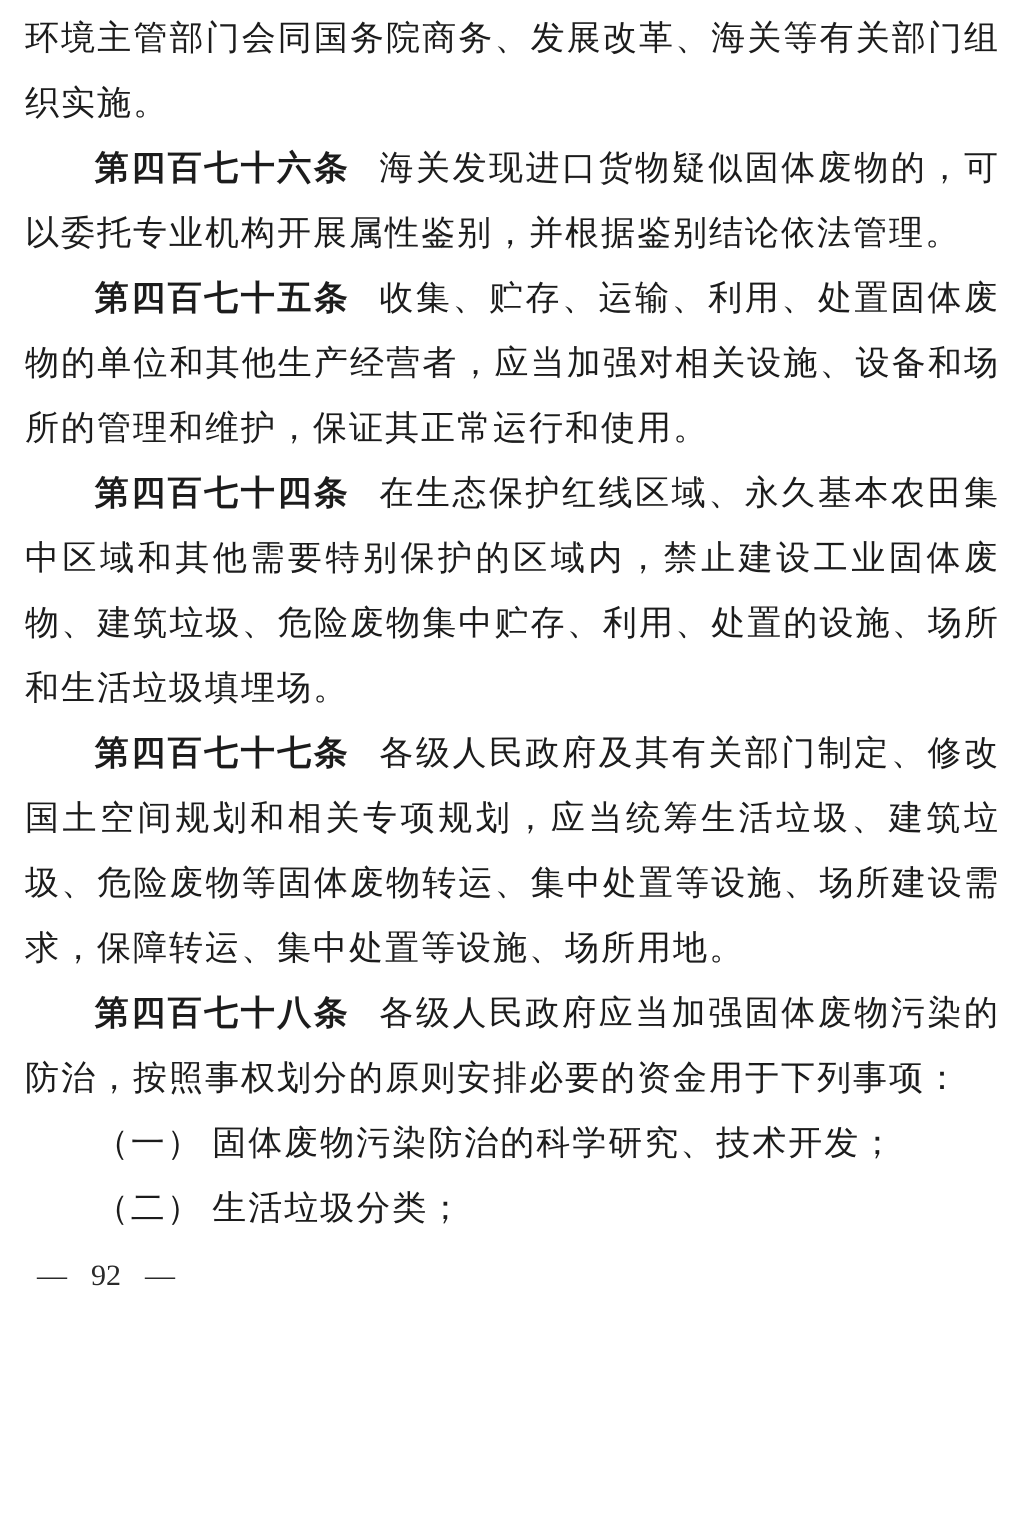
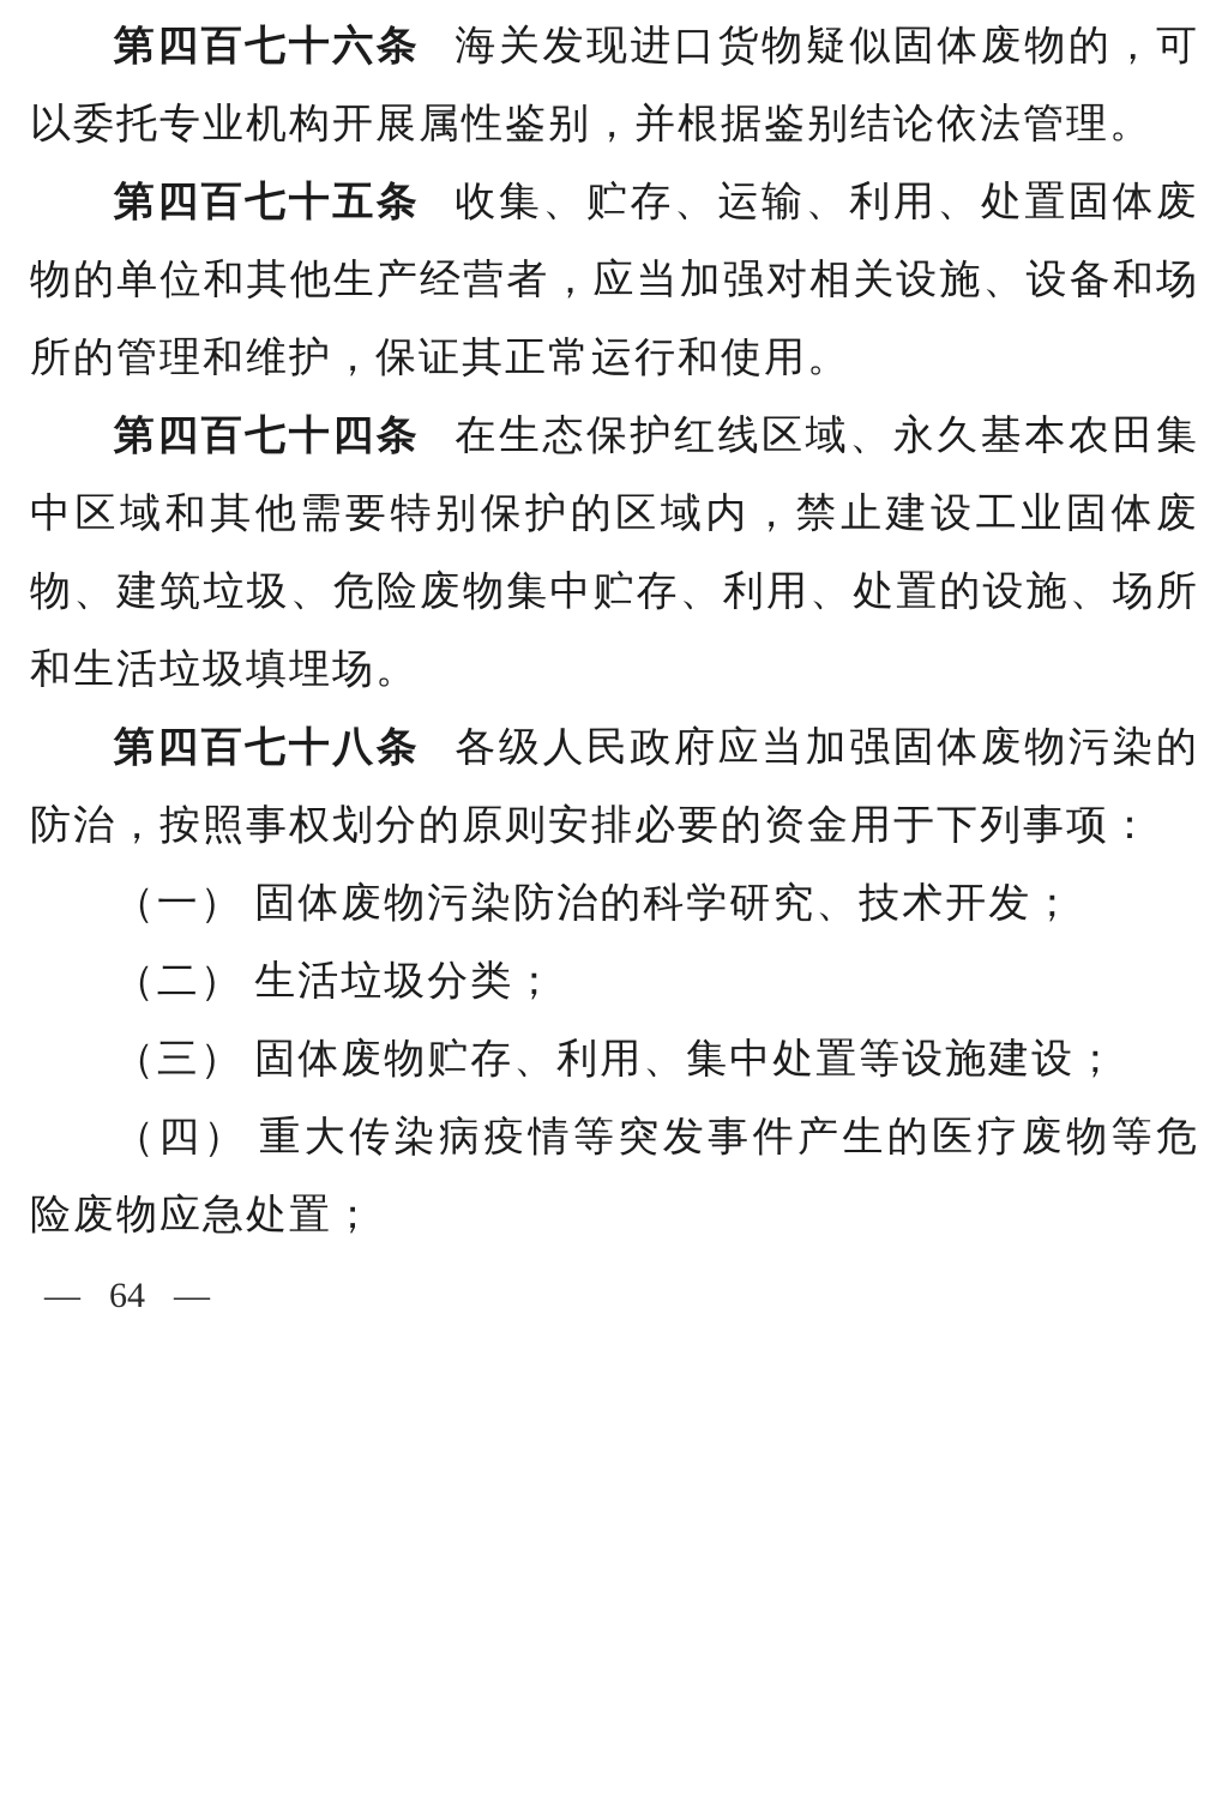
- 环境主管部门会同国务院商务、发展改革、海关等有关部门组织实施。
  第四百七十六条 海关发现进口货物疑似固体废物的，可以委托专业机构开展属性鉴别，并根据鉴别结论依法管理。
  第四百七十五条 收集、贮存、运输、利用、处置固体废物的单位和其他生产经营者，应当加强对相关设施、设备和场所的管理和维护，保证其正常运行和使用。
  第四百七十四条 在生态保护红线区域、永久基本农田集中区域和其他需要特别保护的区域内，禁止建设工业固体废物、建筑垃圾、危险废物集中贮存、利用、处置的设施、场所和生活垃圾填埋场。
- 第四百七十七条 各级人民政府及其有关部门制定、修改国土空间规划和相关专项规划，应当统筹生活垃圾、建筑垃圾、危险废物等固体废物转运、集中处置等设施、场所建设需求，保障转运、集中处置等设施、场所用地。
  第四百七十八条 各级人民政府应当加强固体废物污染的防治，按照事权划分的原则安排必要的资金用于下列事项：
  （一） 固体废物污染防治的科学研究、技术开发；
  （二） 生活垃圾分类；
+ （三） 固体废物贮存、利用、集中处置等设施建设；
+ （四） 重大传染病疫情等突发事件产生的医疗废物等危险废物应急处置；
  —
- 92
+ 64
  —
